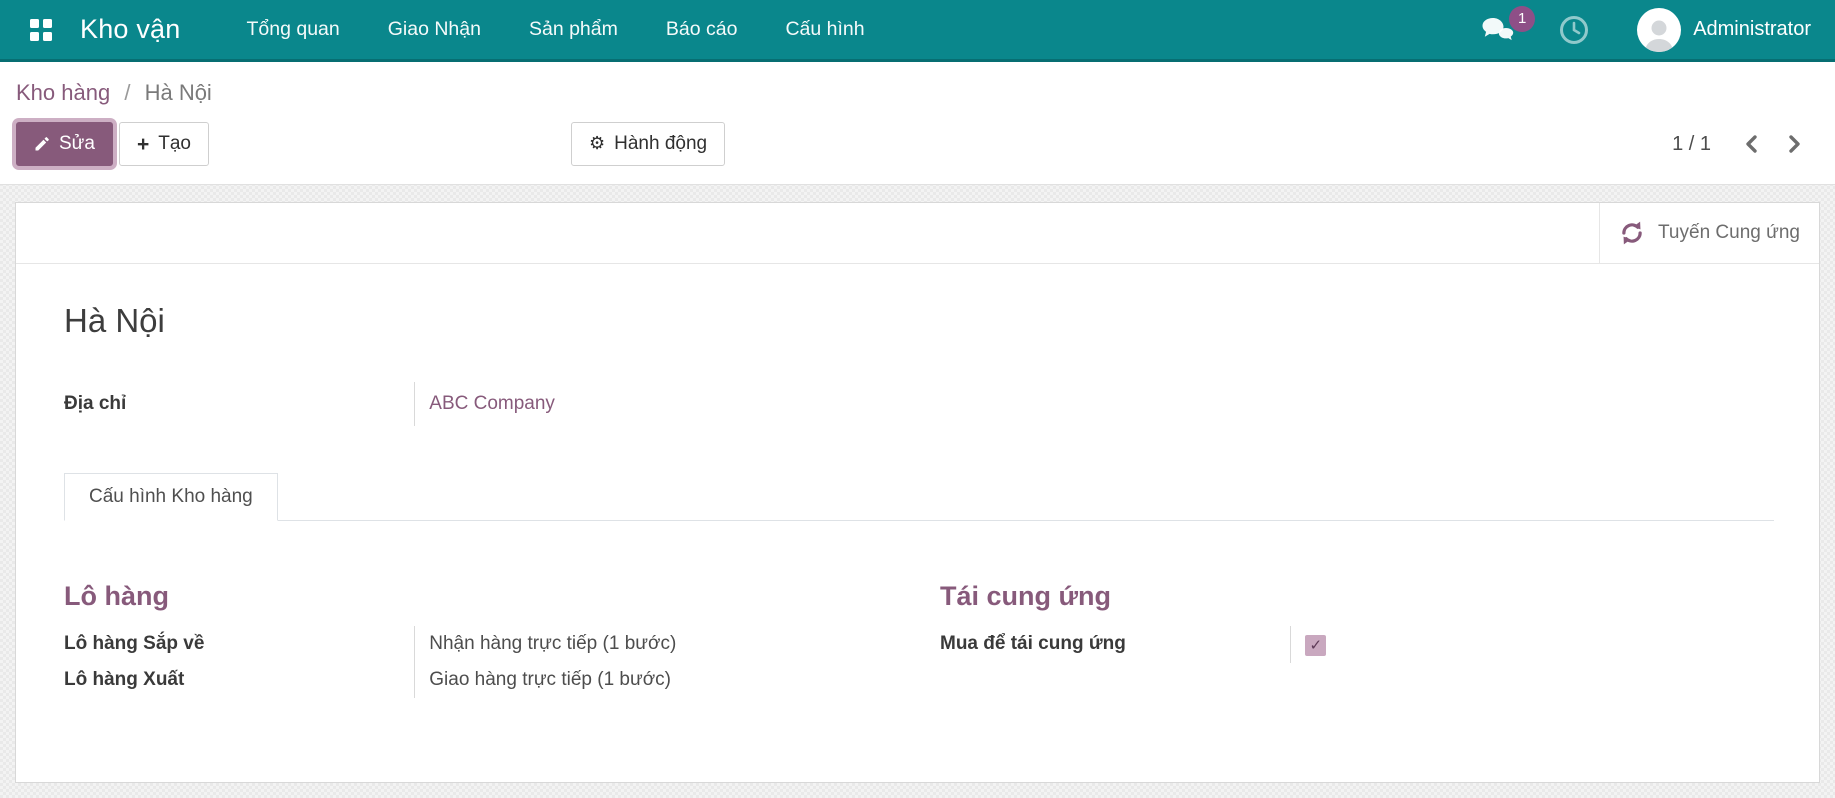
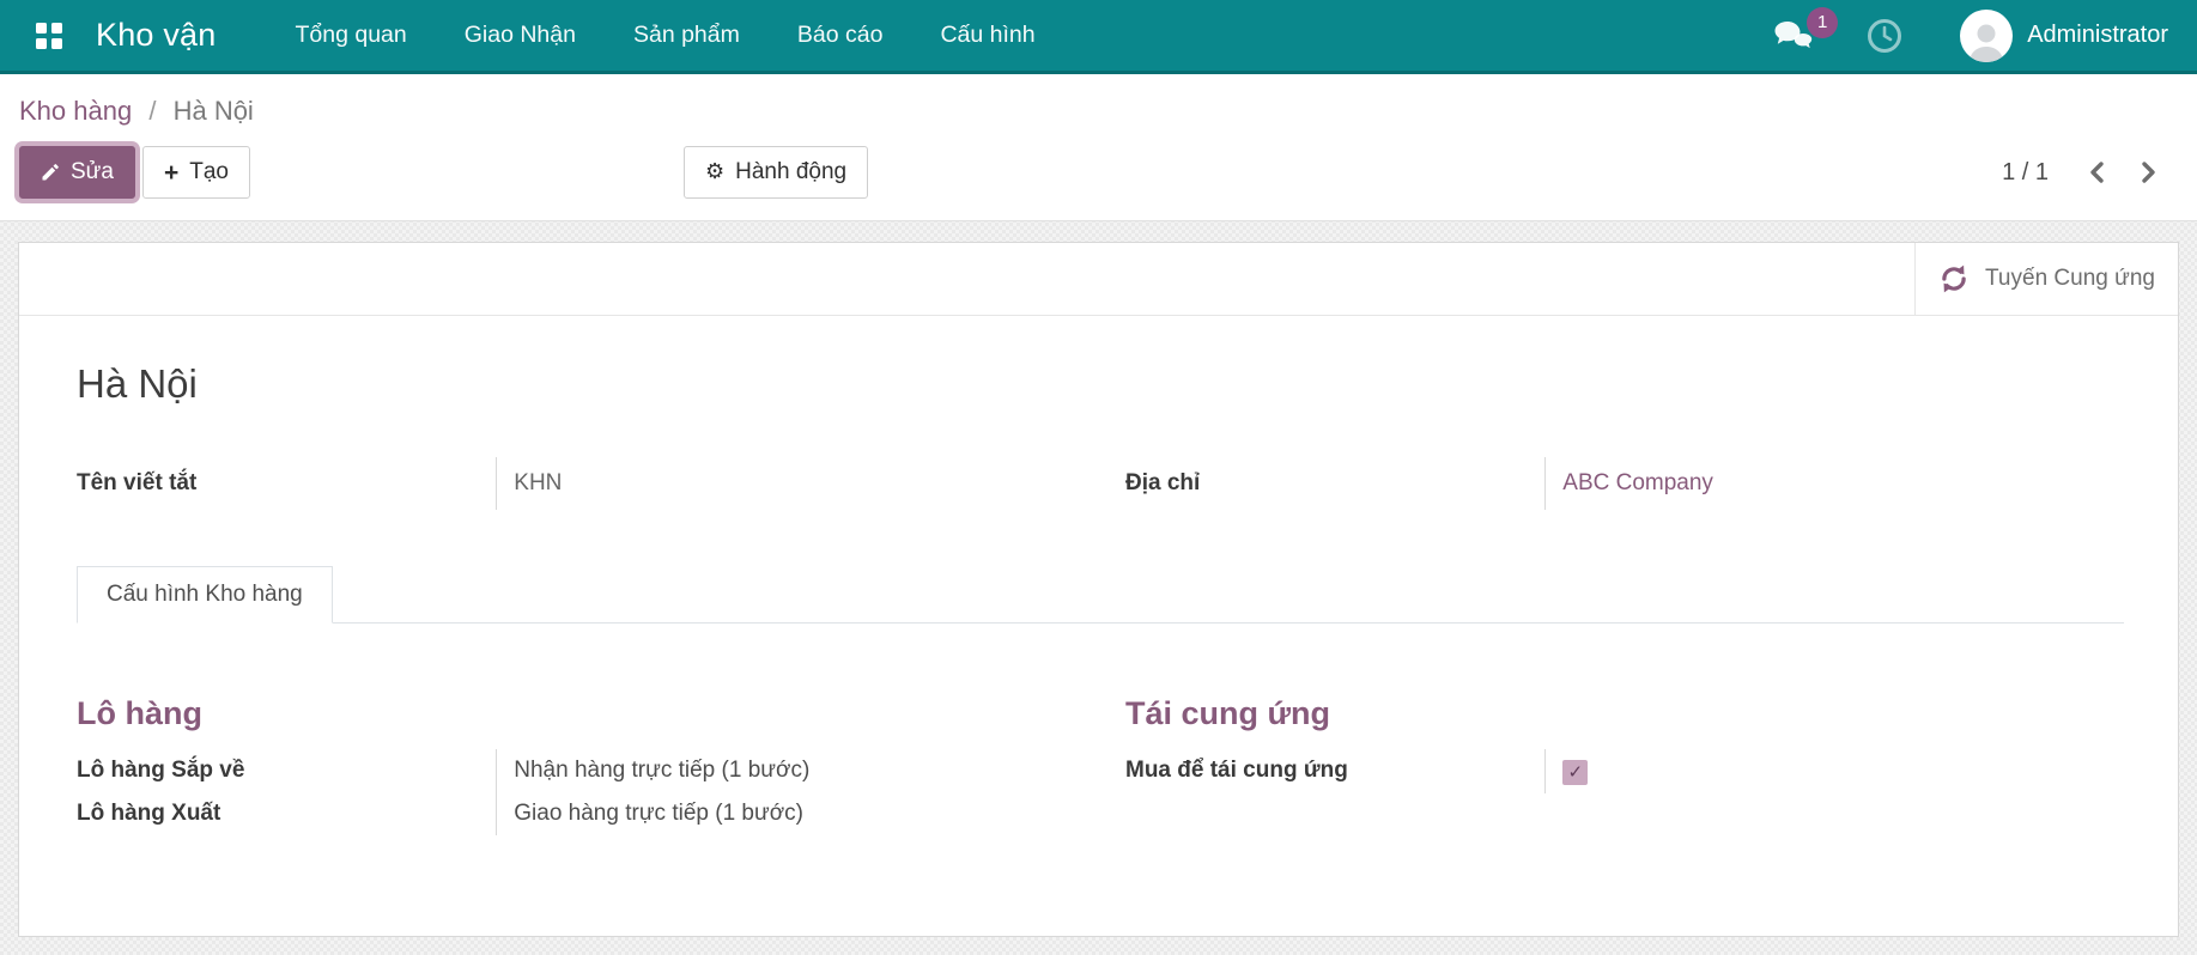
  Kho vận
  Tổng quan
  Giao Nhận
  Sản phẩm
  Báo cáo
  Cấu hình
  1
  Administrator
  Kho hàng / Hà Nội
  Sửa
  +
  Tạo
  ⚙
  Hành động
  1 / 1
  Tuyến Cung ứng
  Hà Nội
+ Tên viết tắt
+ KHN
  Địa chỉ
  ABC Company
  Cấu hình Kho hàng
  Lô hàng
  Lô hàng Sắp về
  Nhận hàng trực tiếp (1 bước)
  Lô hàng Xuất
  Giao hàng trực tiếp (1 bước)
  Tái cung ứng
  Mua để tái cung ứng
  ✓
